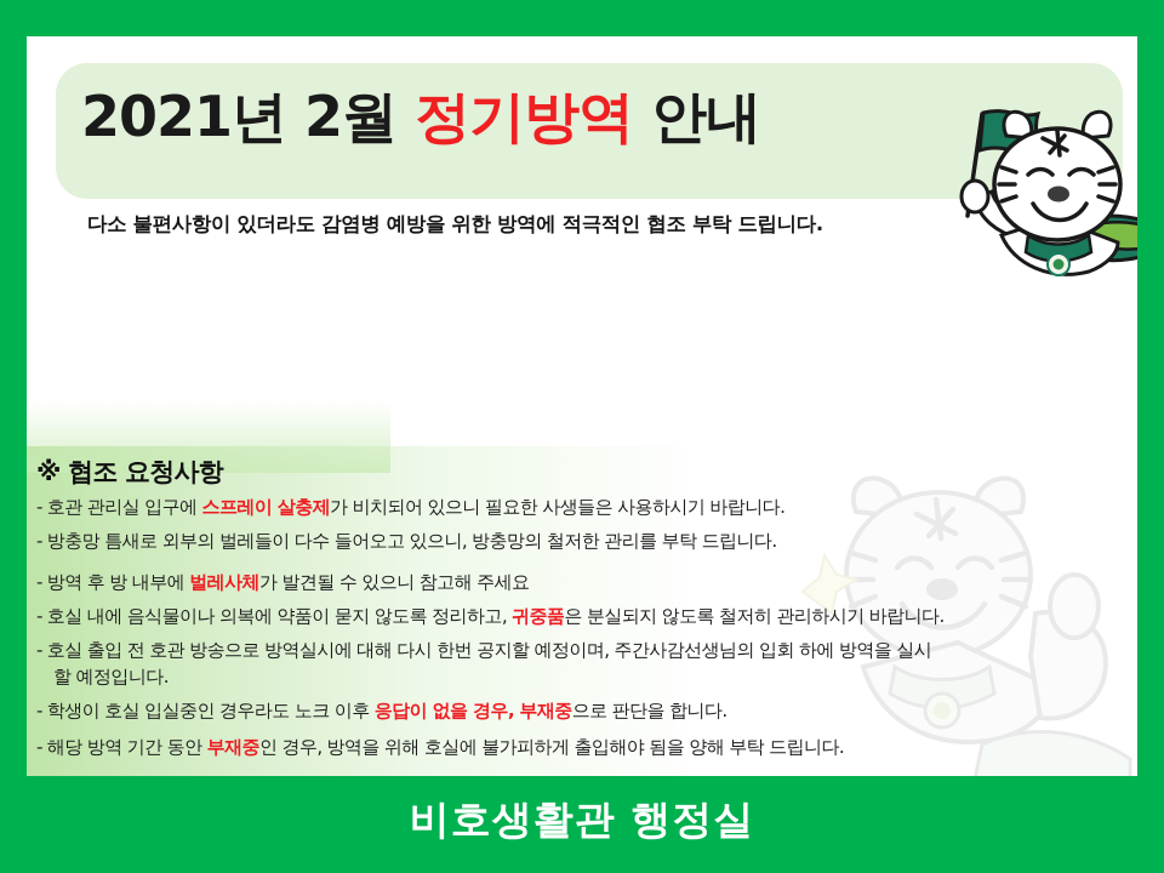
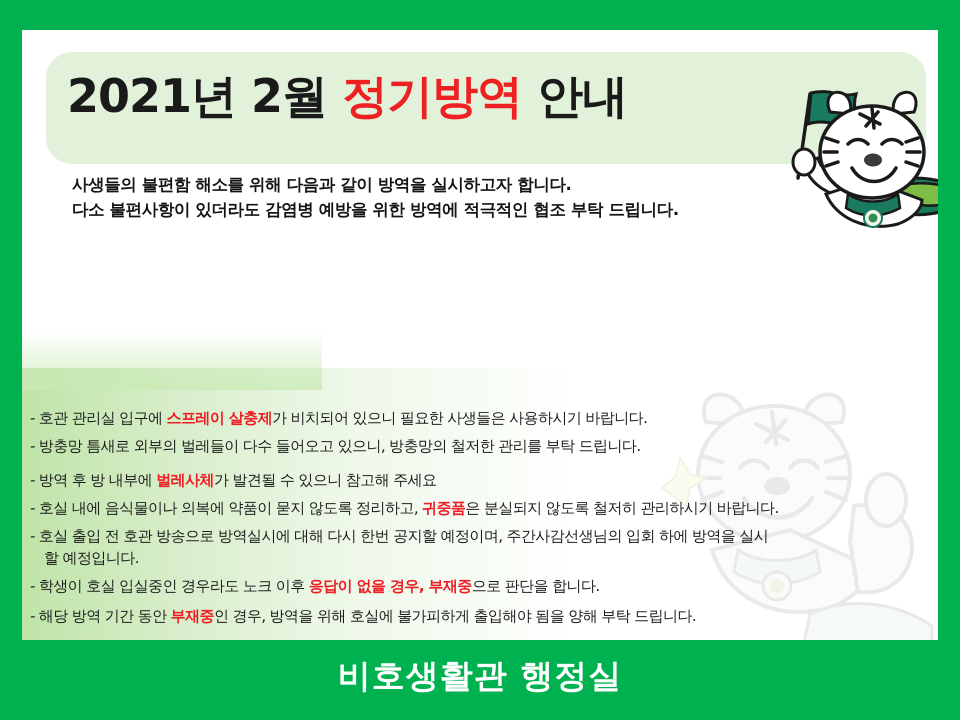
  2021년 2월 정기방역 안내
+ 사생들의 불편함 해소를 위해 다음과 같이 방역을 실시하고자 합니다.
  다소 불편사항이 있더라도 감염병 예방을 위한 방역에 적극적인 협조 부탁 드립니다.
- ※ 협조 요청사항
  - 호관 관리실 입구에 스프레이 살충제가 비치되어 있으니 필요한 사생들은 사용하시기 바랍니다.
  - 방충망 틈새로 외부의 벌레들이 다수 들어오고 있으니, 방충망의 철저한 관리를 부탁 드립니다.
  - 방역 후 방 내부에 벌레사체가 발견될 수 있으니 참고해 주세요
  - 호실 내에 음식물이나 의복에 약품이 묻지 않도록 정리하고, 귀중품은 분실되지 않도록 철저히 관리하시기 바랍니다.
  - 호실 출입 전 호관 방송으로 방역실시에 대해 다시 한번 공지할 예정이며, 주간사감선생님의 입회 하에 방역을 실시
  할 예정입니다.
  - 학생이 호실 입실중인 경우라도 노크 이후 응답이 없을 경우, 부재중으로 판단을 합니다.
  - 해당 방역 기간 동안 부재중인 경우, 방역을 위해 호실에 불가피하게 출입해야 됨을 양해 부탁 드립니다.
  비호생활관 행정실
